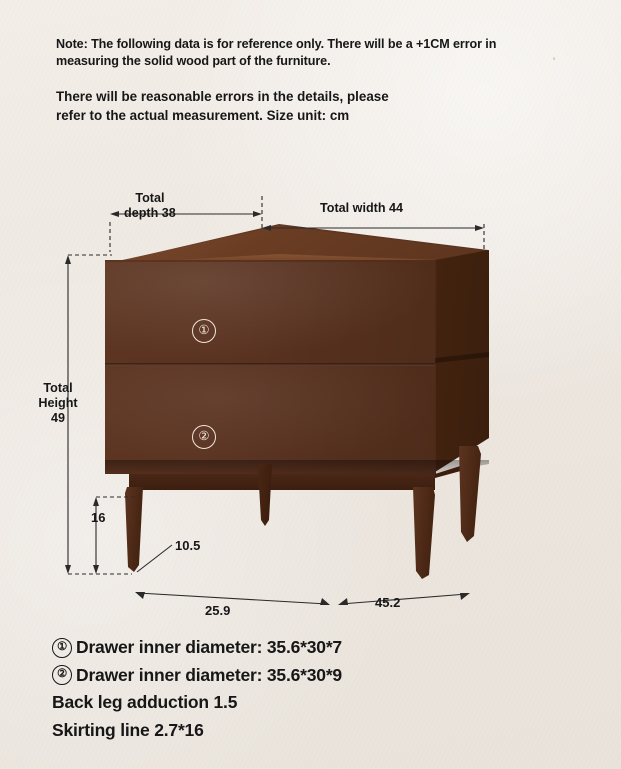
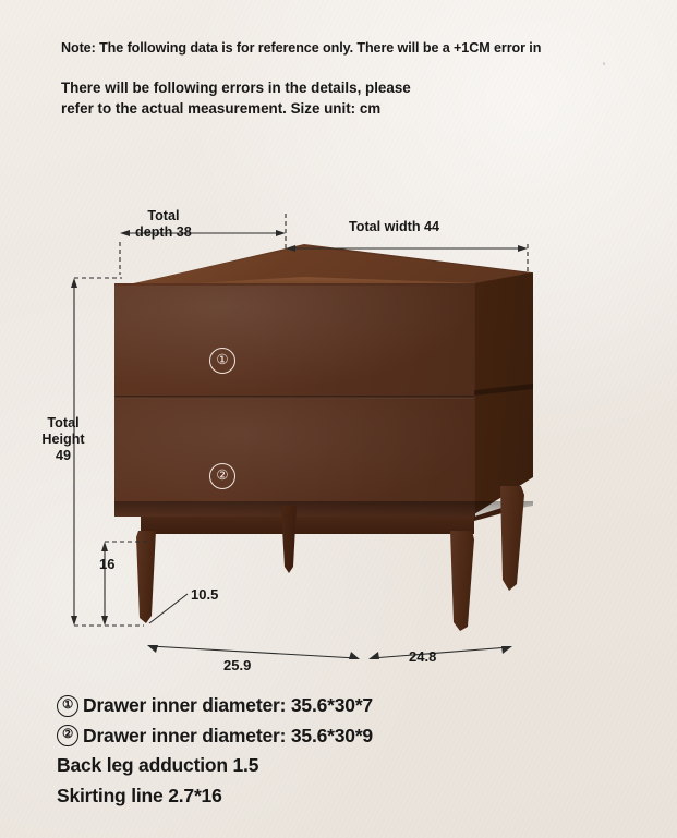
  Note: The following data is for reference only. There will be a +1CM error in
- measuring the solid wood part of the furniture.
- There will be reasonable errors in the details, please
+ There will be following errors in the details, please
  refer to the actual measurement. Size unit: cm
  '
  Total
  depth 38
  Total width 44
  Total
  Height
  49
  16
  10.5
  25.9
- 45.2
+ 24.8
  ①
  ②
  ①
  Drawer inner diameter: 35.6*30*7
  ②
  Drawer inner diameter: 35.6*30*9
  Back leg adduction 1.5
  Skirting line 2.7*16
